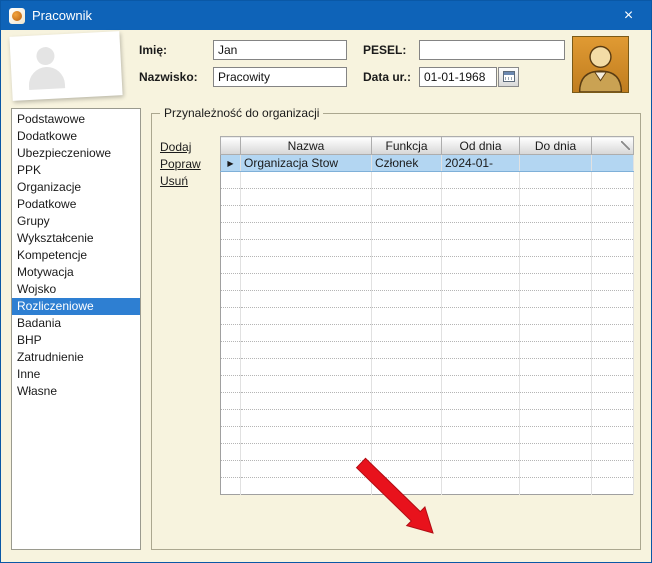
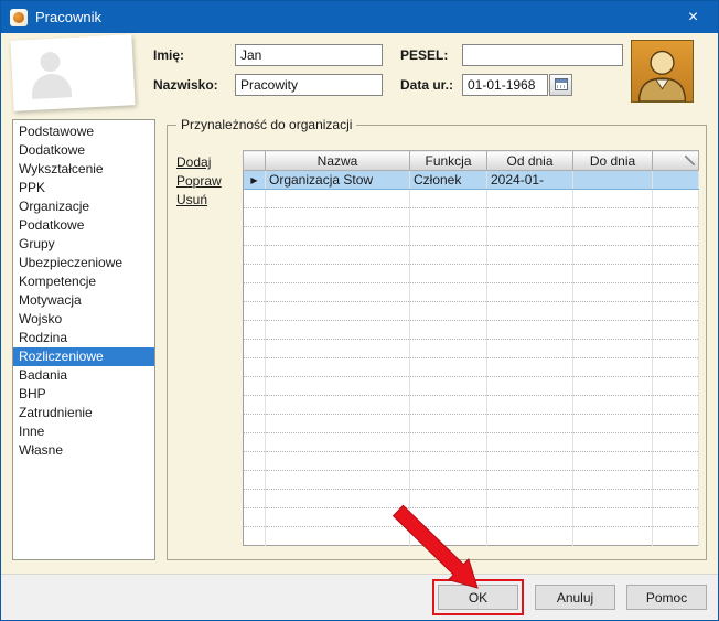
  Pracownik
  ×
  Imię:
  Jan
  PESEL:
  Nazwisko:
  Pracowity
  Data ur.:
  01-01-1968
  Podstawowe
  Dodatkowe
- Ubezpieczeniowe
+ Wykształcenie
  PPK
  Organizacje
  Podatkowe
  Grupy
- Wykształcenie
+ Ubezpieczeniowe
  Kompetencje
  Motywacja
  Wojsko
+ Rodzina
  Rozliczeniowe
  Badania
  BHP
  Zatrudnienie
  Inne
  Własne
  Przynależność do organizacji
  Dodaj
  Popraw
  Usuń
  	Nazwa	Funkcja	Od dnia	Do dnia
  ▶	Organizacja Stow	Członek	2024-01-
+ OK
+ Anuluj
+ Pomoc
